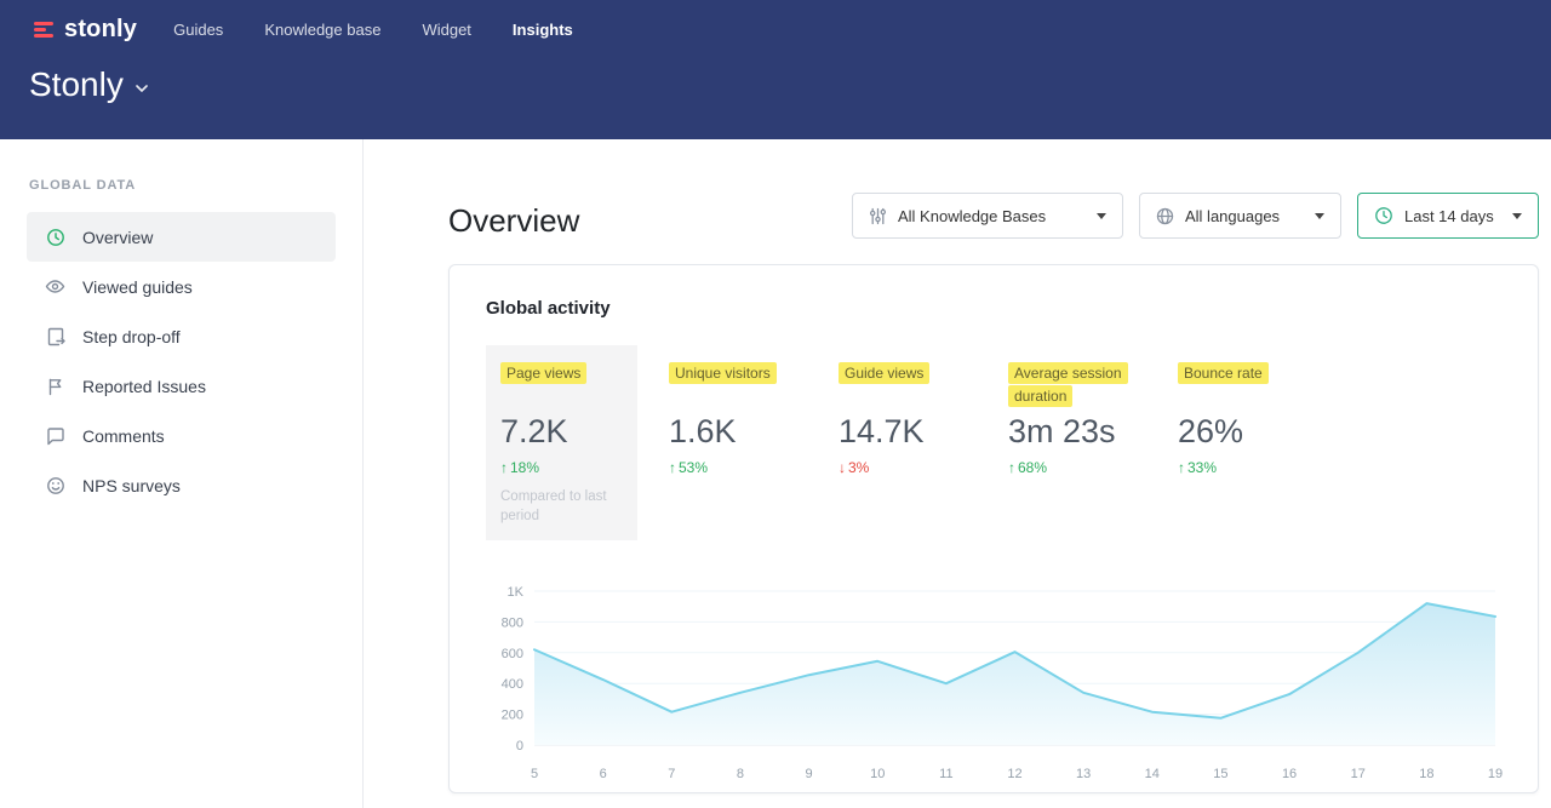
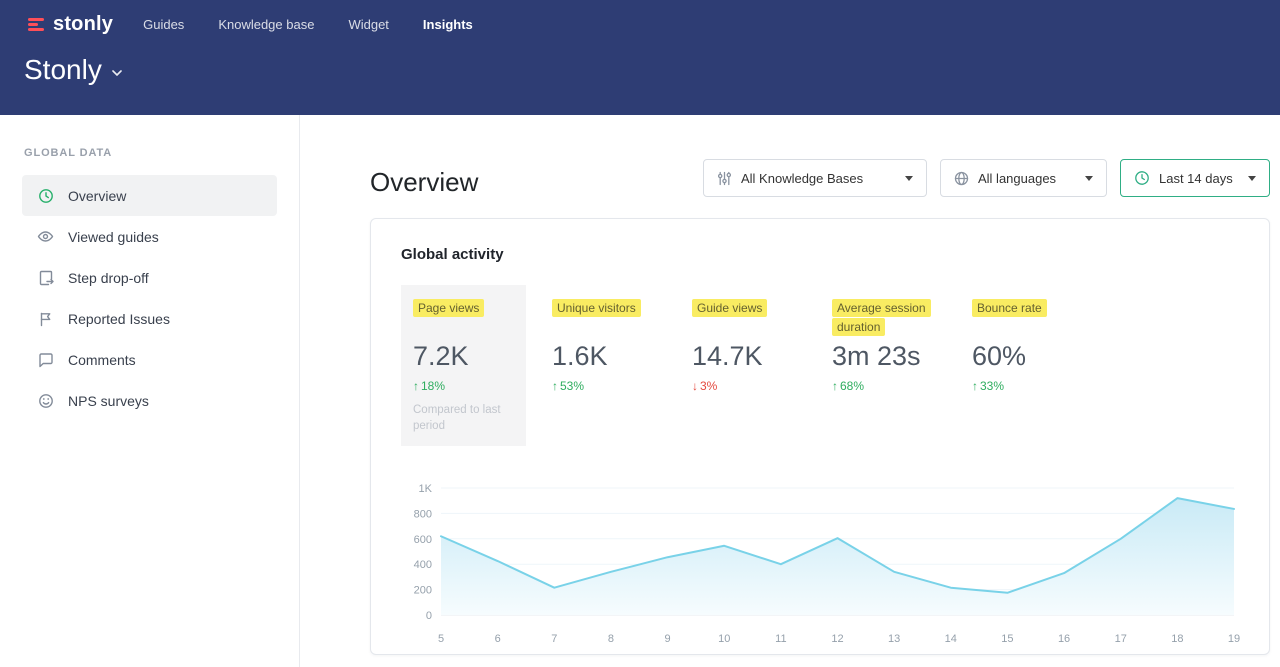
  stonly
  Guides
  Knowledge base
  Widget
  Insights
  Stonly
  GLOBAL DATA
  Overview
  Viewed guides
  Step drop-off
  Reported Issues
  Comments
  NPS surveys
  Overview
  All Knowledge Bases
  All languages
  Last 14 days
  Global activity
  Page views
  7.2K
  ↑ 18%
  Compared to last period
  Unique visitors
  1.6K
  ↑ 53%
  Guide views
  14.7K
  ↓ 3%
  Average session duration
  3m 23s
  ↑ 68%
  Bounce rate
- 26%
+ 60%
  ↑ 33%
  0
  200
  400
  600
  800
  1K
  5
  6
  7
  8
  9
  10
  11
  12
  13
  14
  15
  16
  17
  18
  19
